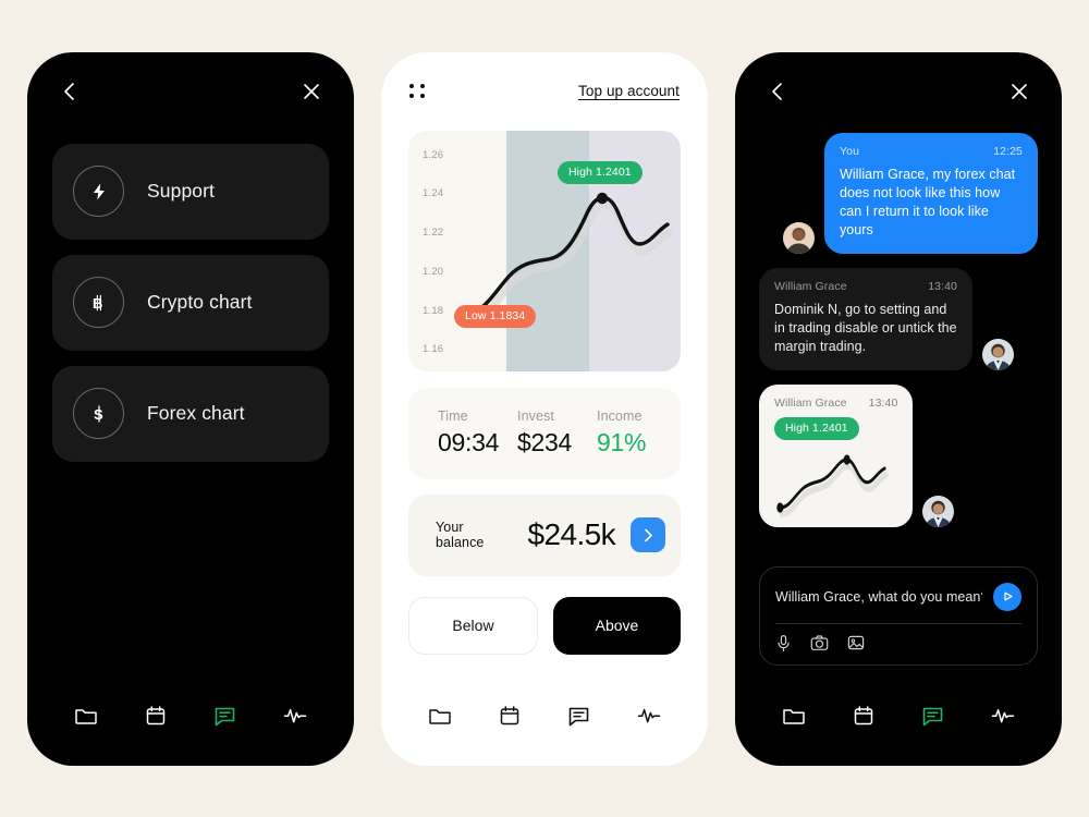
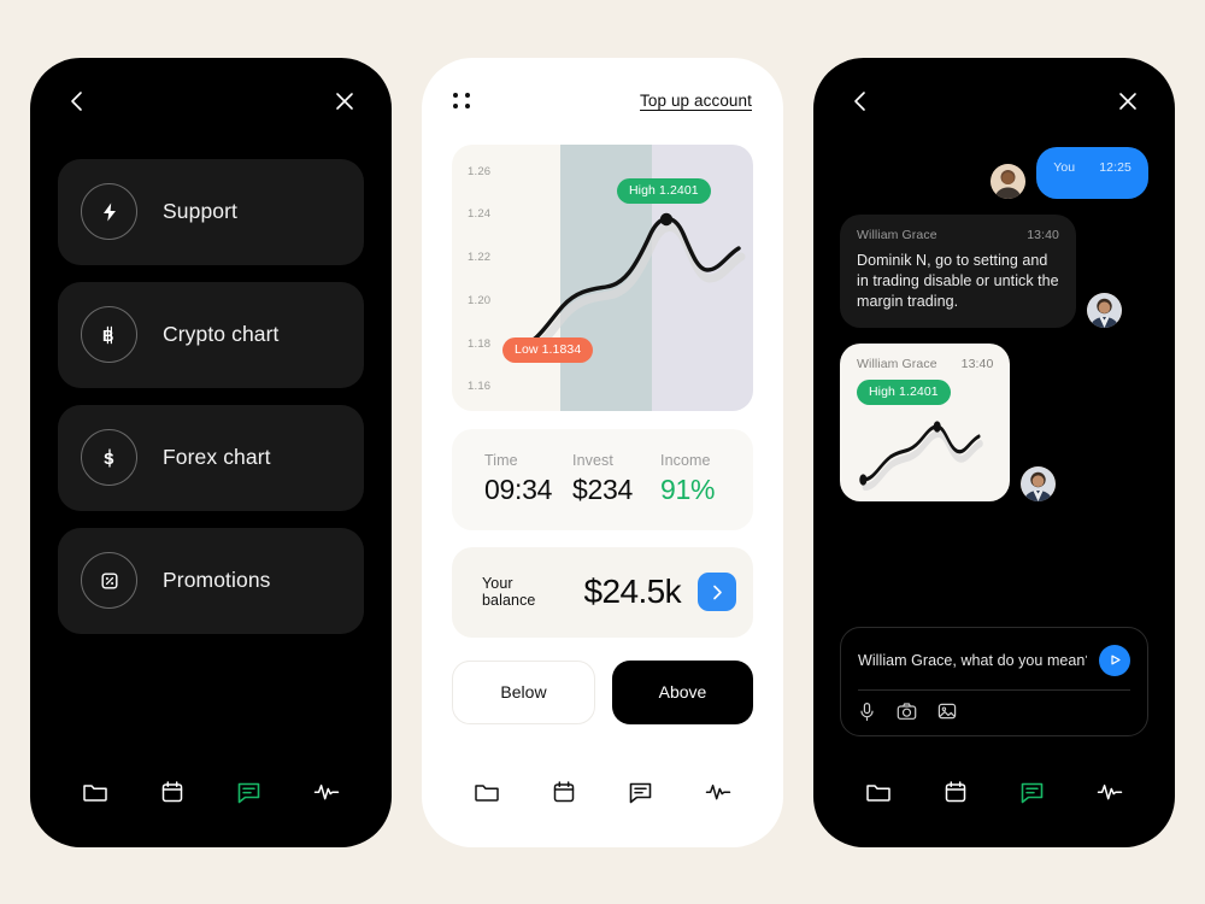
  Support
  Crypto chart
  S
  Forex chart
+ Promotions
  Top up account
  1.26
  1.24
  1.22
  1.20
  1.18
  1.16
  High 1.2401
  Low 1.1834
  Time
  09:34
  Invest
  $234
  Income
  91%
  Your balance
  $24.5k
  Below
  Above
  You
  12:25
- William Grace, my forex chat does not look like this how can I return it to look like yours
  William Grace
  13:40
  Dominik N, go to setting and in trading disable or untick the margin trading.
  William Grace
  13:40
  High 1.2401
  William Grace, what do you mean
